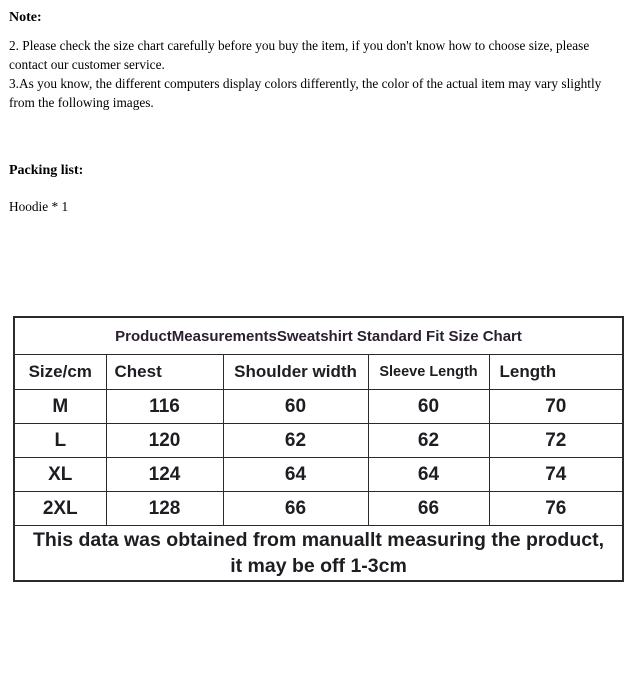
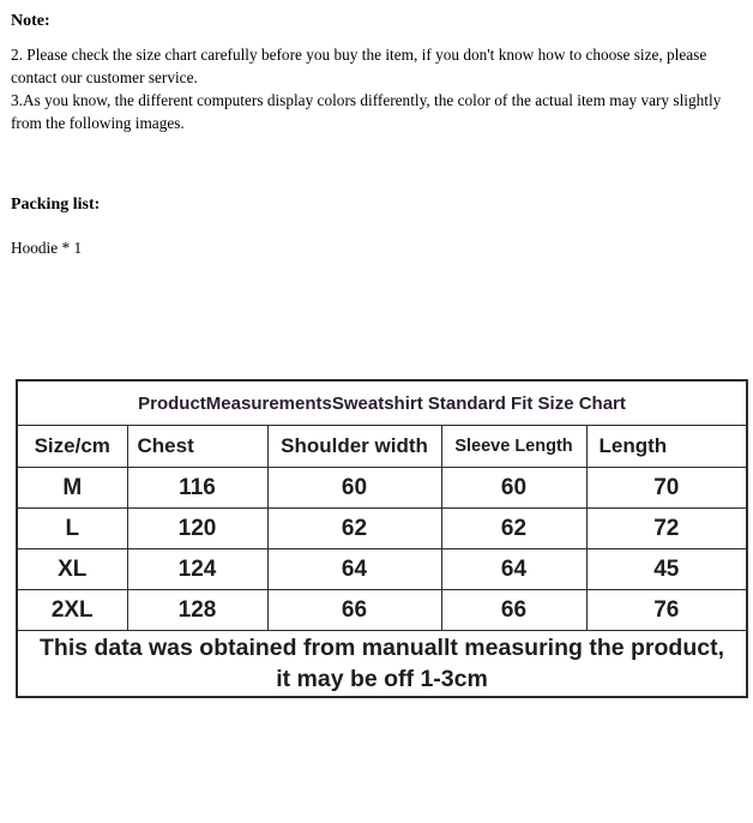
  Note:
  2. Please check the size chart carefully before you buy the item, if you don't know how to choose size, please contact our customer service.
  3.As you know, the different computers display colors differently, the color of the actual item may vary slightly from the following images.
  Packing list:
  Hoodie * 1
  ProductMeasurementsSweatshirt Standard Fit Size Chart
  Size/cm	Chest	Shoulder width	Sleeve Length	Length
  M	116	60	60	70
  L	120	62	62	72
- XL	124	64	64	74
+ XL	124	64	64	45
  2XL	128	66	66	76
  This data was obtained from manuallt measuring the product, it may be off 1-3cm
